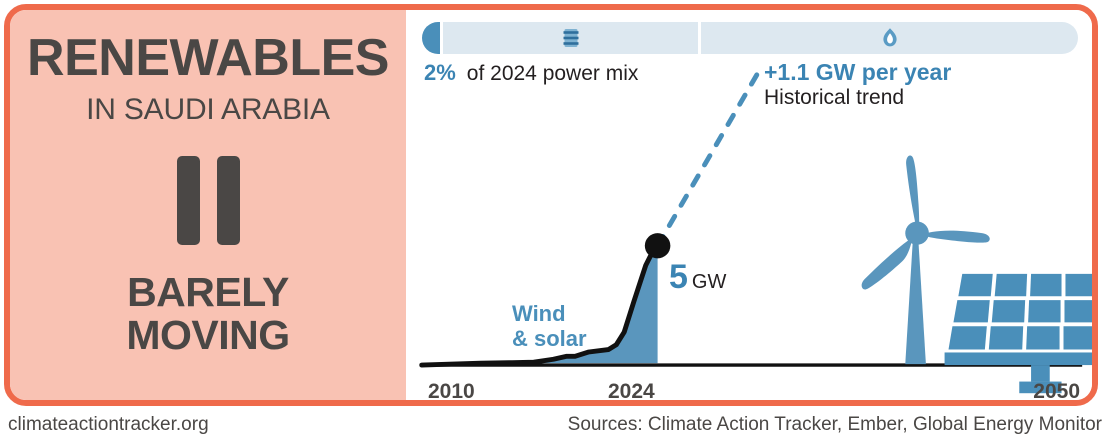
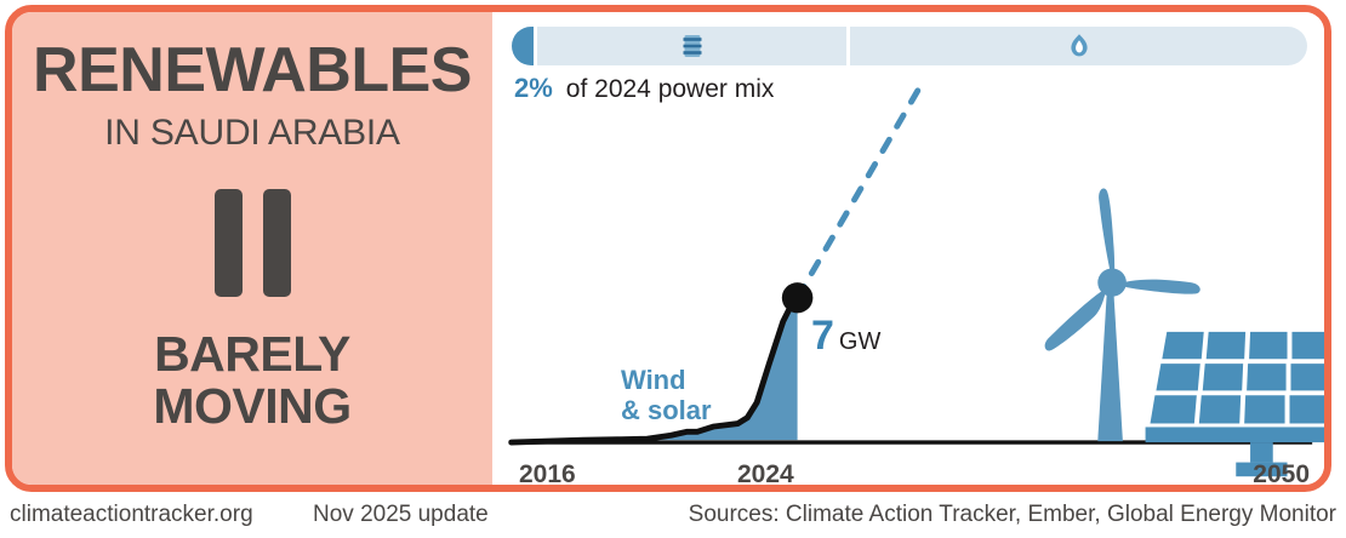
  RENEWABLES
  IN SAUDI ARABIA
  BARELY
  MOVING
  2%
  of 2024 power mix
- +1.1 GW per year
- Historical trend
  Wind
  & solar
- 5
+ 7
  GW
- 2010
+ 2016
  2024
  2050
  climateactiontracker.org
+ Nov 2025 update
  Sources: Climate Action Tracker, Ember, Global Energy Monitor
